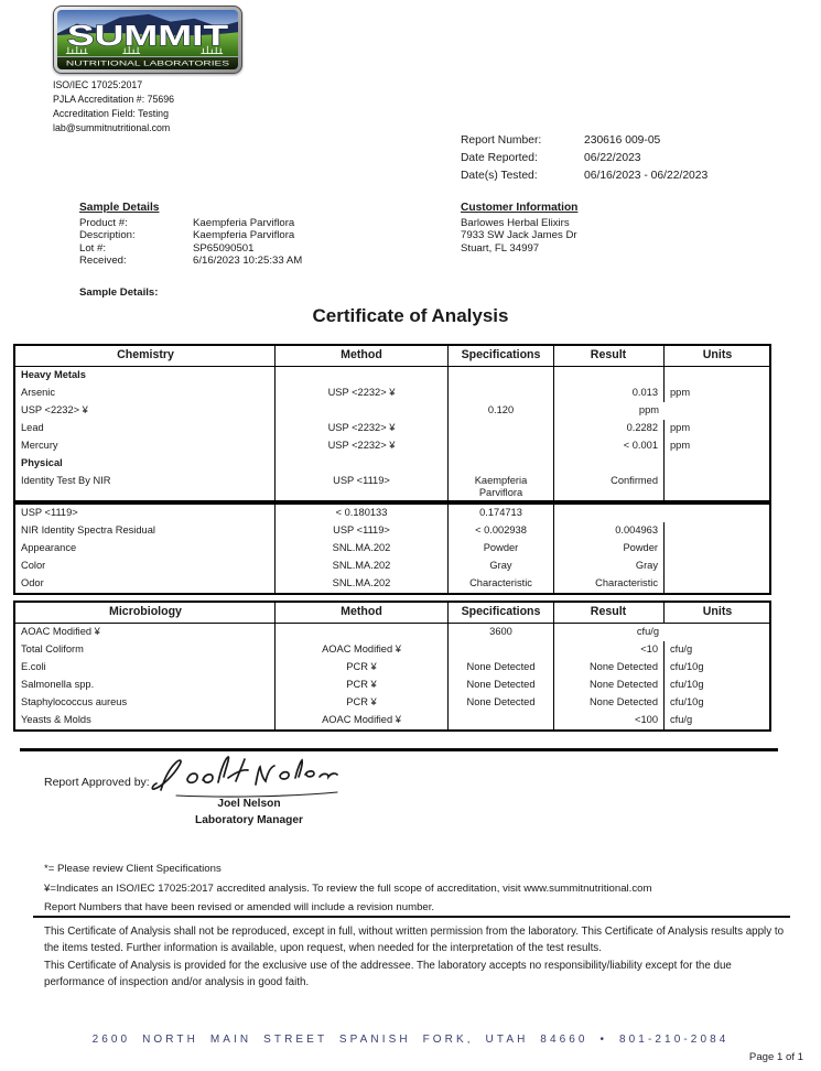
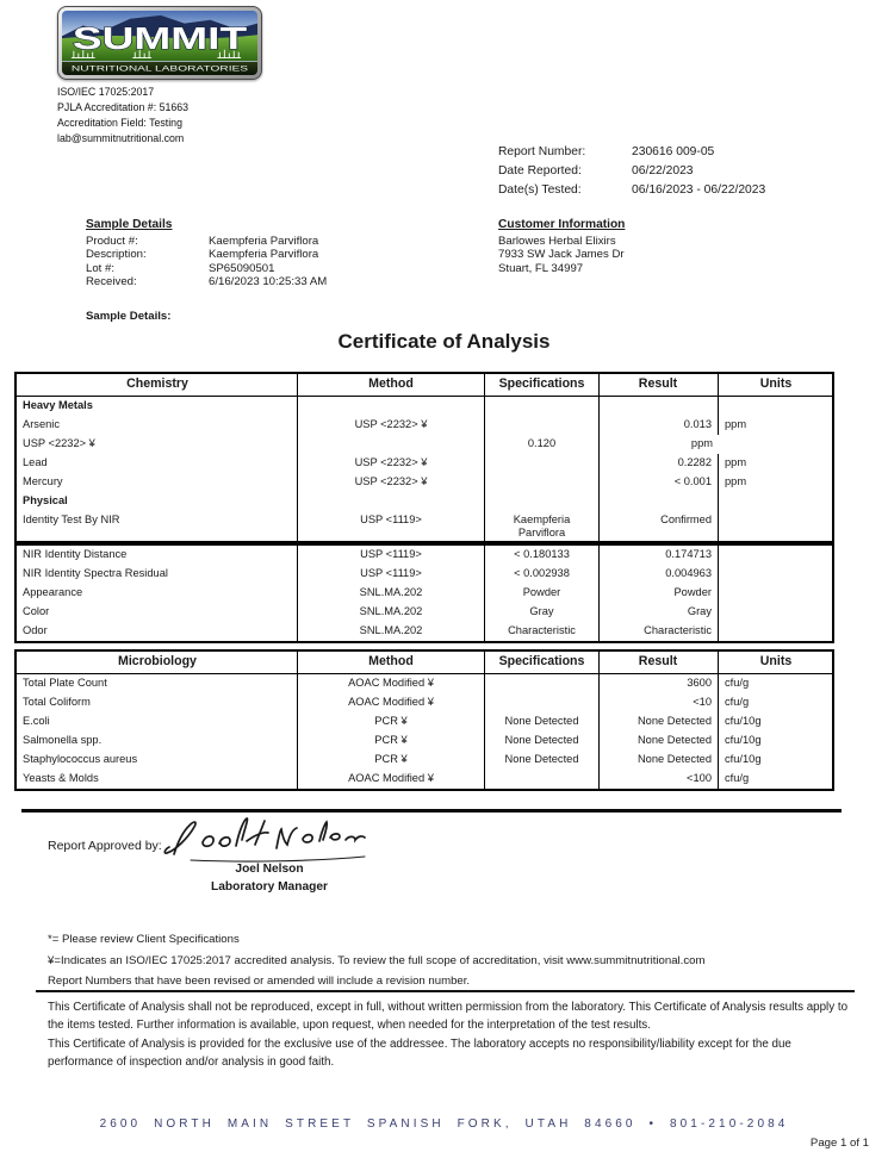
  SUMMIT
  ISO/IEC 17025:2017
- PJLA Accreditation #: 75696
+ PJLA Accreditation #: 51663
  Accreditation Field: Testing
  lab@summitnutritional.com
  Report Number:
  230616 009-05
  Date Reported:
  06/22/2023
  Date(s) Tested:
  06/16/2023 - 06/22/2023
  Sample Details
  Product #:
  Kaempferia Parviflora
  Description:
  Kaempferia Parviflora
  Lot #:
  SP65090501
  Received:
  6/16/2023 10:25:33 AM
  Sample Details:
  Customer Information
  Barlowes Herbal Elixirs
  7933 SW Jack James Dr
  Stuart, FL 34997
  Certificate of Analysis
  Chemistry
  Method
  Specifications
  Result
  Units
  Heavy Metals
  Arsenic
  USP <2232> ¥
  0.013
  ppm
  USP <2232> ¥
  0.120
  ppm
  Lead
  USP <2232> ¥
  0.2282
  ppm
  Mercury
  USP <2232> ¥
  < 0.001
  ppm
  Physical
  Identity Test By NIR
  USP <1119>
  Kaempferia Parviflora
  Confirmed
+ NIR Identity Distance
  USP <1119>
  < 0.180133
  0.174713
  NIR Identity Spectra Residual
  USP <1119>
  < 0.002938
  0.004963
  Appearance
  SNL.MA.202
  Powder
  Powder
  Color
  SNL.MA.202
  Gray
  Gray
  Odor
  SNL.MA.202
  Characteristic
  Characteristic
  Microbiology
  Method
  Specifications
  Result
  Units
+ Total Plate Count
  AOAC Modified ¥
  3600
  cfu/g
  Total Coliform
  AOAC Modified ¥
  <10
  cfu/g
  E.coli
  PCR ¥
  None Detected
  None Detected
  cfu/10g
  Salmonella spp.
  PCR ¥
  None Detected
  None Detected
  cfu/10g
  Staphylococcus aureus
  PCR ¥
  None Detected
  None Detected
  cfu/10g
  Yeasts & Molds
  AOAC Modified ¥
  <100
  cfu/g
  Report Approved by:
  Joel Nelson
  Laboratory Manager
  *= Please review Client Specifications
  ¥=Indicates an ISO/IEC 17025:2017 accredited analysis. To review the full scope of accreditation, visit www.summitnutritional.com
  Report Numbers that have been revised or amended will include a revision number.
  This Certificate of Analysis shall not be reproduced, except in full, without written permission from the laboratory. This Certificate of Analysis results apply to the items tested. Further information is available, upon request, when needed for the interpretation of the test results.
  This Certificate of Analysis is provided for the exclusive use of the addressee. The laboratory accepts no responsibility/liability except for the due performance of inspection and/or analysis in good faith.
  2600 NORTH MAIN STREET SPANISH FORK, UTAH 84660 • 801-210-2084
  Page 1 of 1
